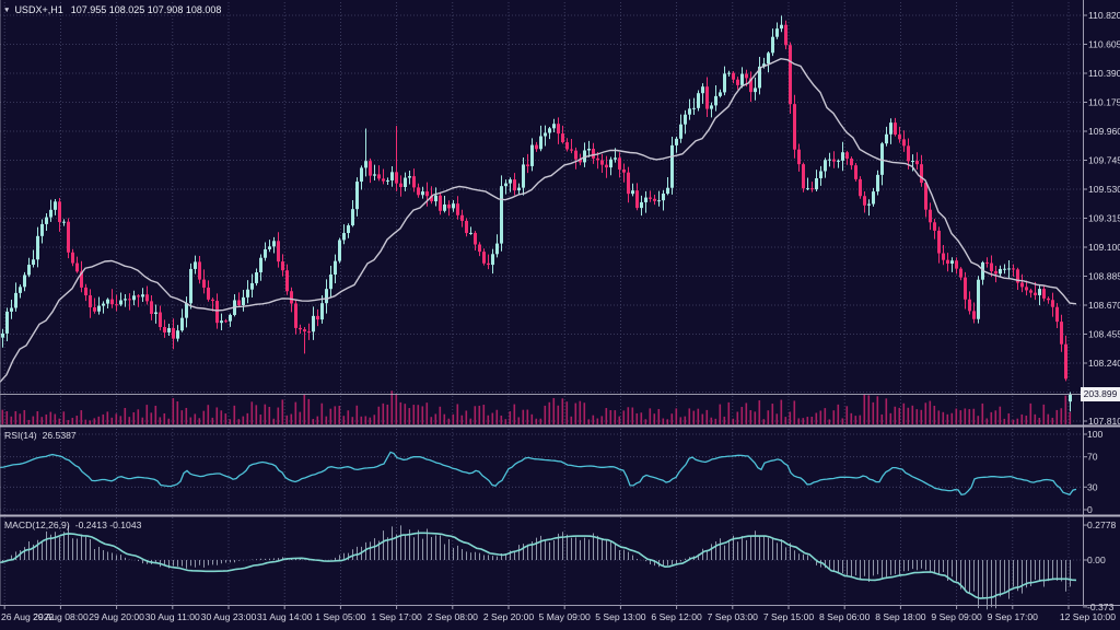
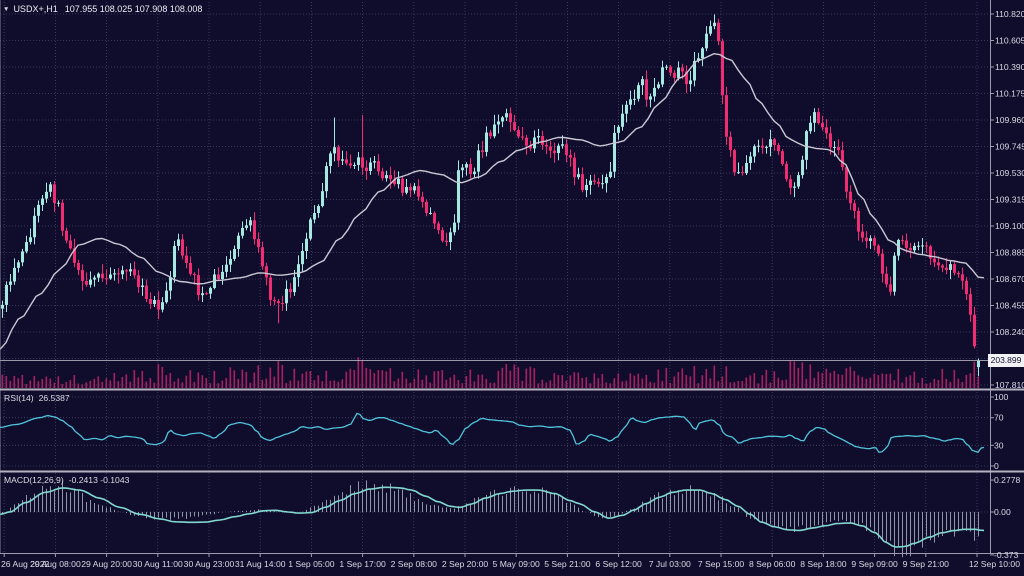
  110.820
  110.605
  110.390
  110.175
  109.96
  109.74
  109.53
  109.31
  109.10
  108.88
  108.67
  108.45
  108.24
  107.81
  100
  70
  30
  0
  0.2778
  0.00
  -0.373
  26 Aug 2022
  29 Aug 08:00
  29 Aug 20:00
  30 Aug 11:00
  30 Aug 23:00
  31 Aug 14:00
  1 Sep 05:00
  1 Sep 17:00
  2 Sep 08:00
  2 Sep 20:00
  5 May 09:00
- 5 Sep 13:00
+ 5 Sep 21:00
  6 Sep 12:00
- 7 Sep 03:00
+ 7 Jul 03:00
  7 Sep 15:00
  8 Sep 06:00
  8 Sep 18:00
  9 Sep 09:00
- 9 Sep 17:00
+ 9 Sep 21:00
  12 Sep 10:00
  USDX+,H1 107.955 108.025 107.908 108.008
  RSI(14) 26.5387
  MACD(12,26,9) -0.2413 -0.1043
  203.899
